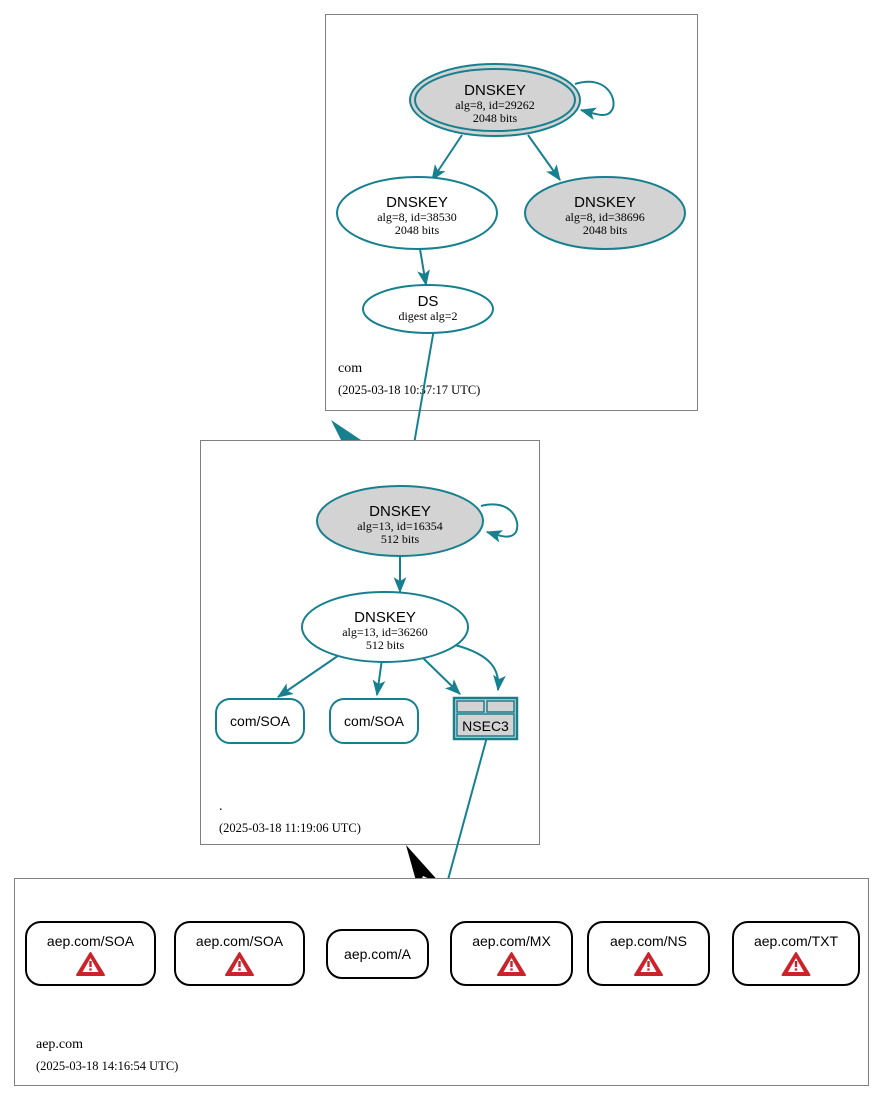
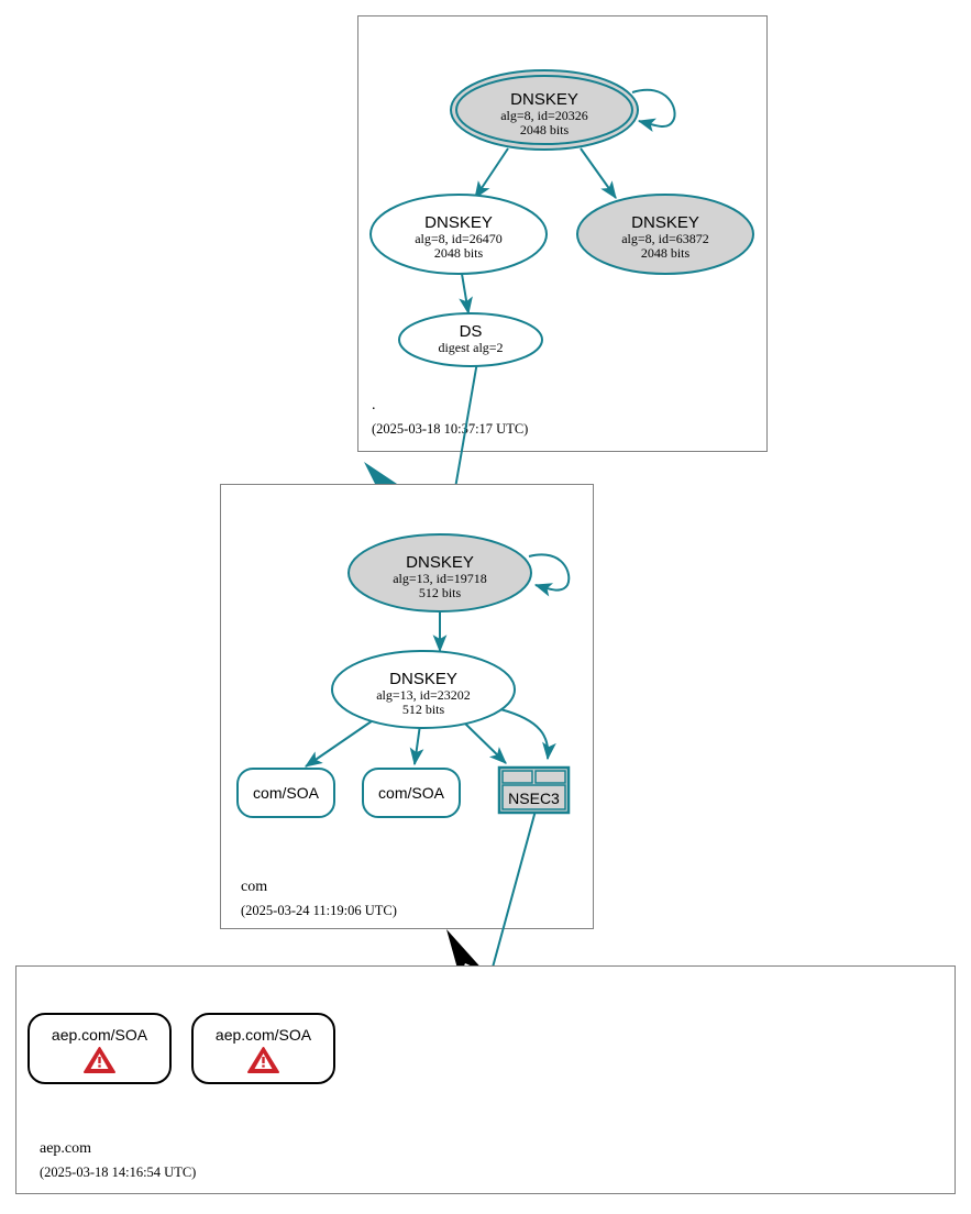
- com
+ .
  (2025-03-18 10:7:17 UTC)
  DNSKEY
- alg=8, id=29262
+ alg=8, id=20326
  2048 bits
  DNSKEY
- alg=8, id=38530
+ alg=8, id=26470
  2048 bits
  DNSKEY
- alg=8, id=38696
+ alg=8, id=63872
  2048 bits
  DS
  digest alg=2
- .
+ com
- (2025-03-18 11:19:06 UTC)
+ (2025-03-24 11:19:06 UTC)
  DNSKEY
- alg=13, id=16354
+ alg=13, id=19718
  512 bits
  DNSKEY
- alg=13, id=36260
+ alg=13, id=23202
  512 bits
  com/SOA
  com/SOA
  NSEC3
  aep.com
  (2025-03-18 14:16:54 UTC)
  aep.com/SOA
  aep.com/SOA
- aep.com/A
- aep.com/MX
- aep.com/NS
- aep.com/TXT
